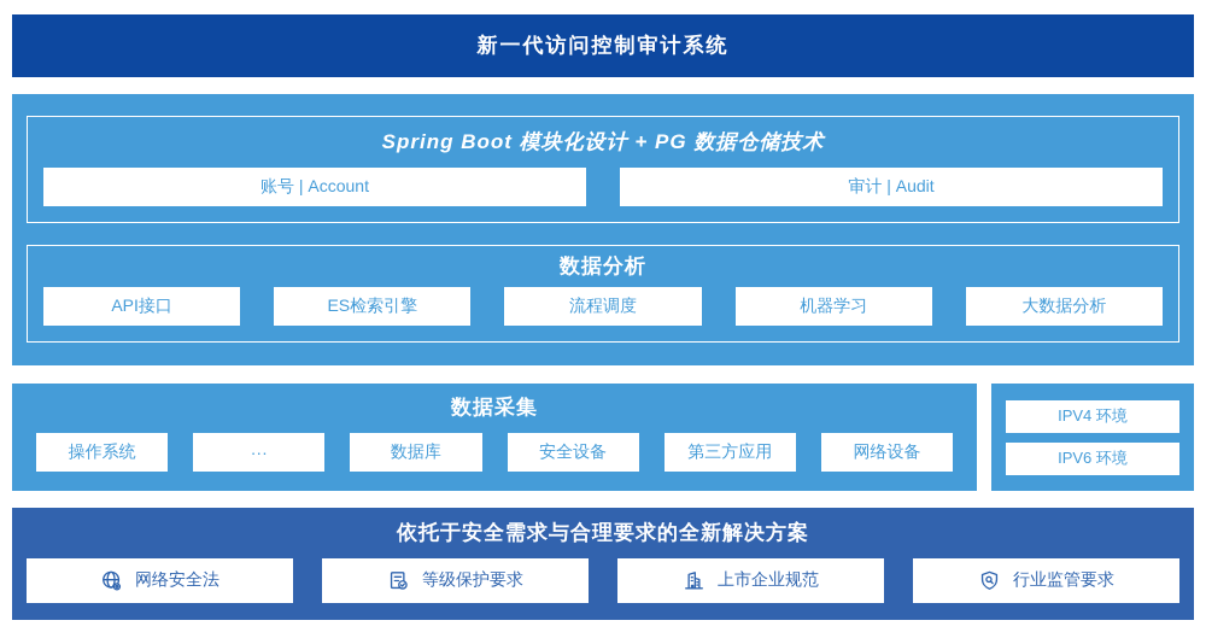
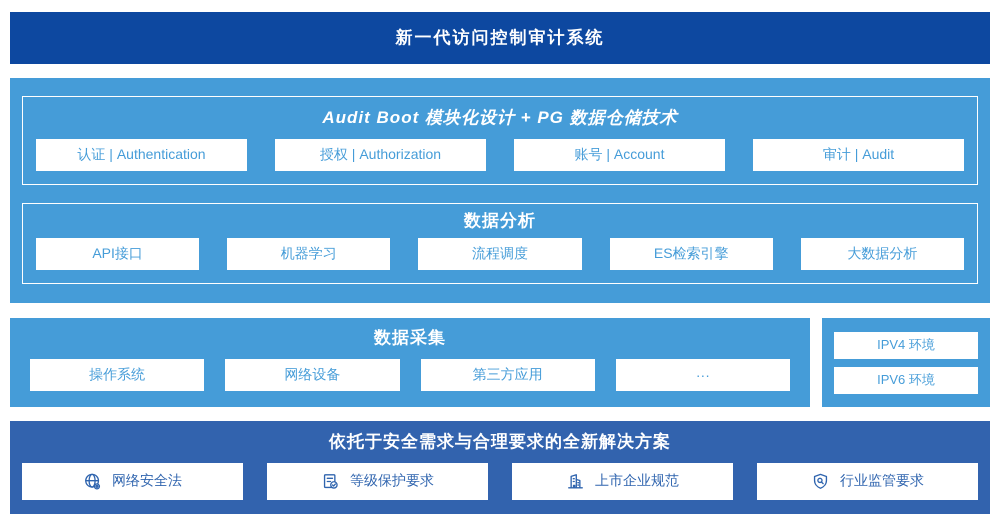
  新一代访问控制审计系统
- Spring Boot 模块化设计 + PG 数据仓储技术
+ Audit Boot 模块化设计 + PG 数据仓储技术
+ 认证 | Authentication
+ 授权 | Authorization
  账号 | Account
  审计 | Audit
  数据分析
  API接口
- ES检索引擎
+ 机器学习
  流程调度
- 机器学习
+ ES检索引擎
  大数据分析
  数据采集
  操作系统
- ···
+ 网络设备
- 数据库
- 安全设备
  第三方应用
- 网络设备
+ ···
  IPV4 环境
  IPV6 环境
  依托于安全需求与合理要求的全新解决方案
  网络安全法
  等级保护要求
  上市企业规范
  行业监管要求
